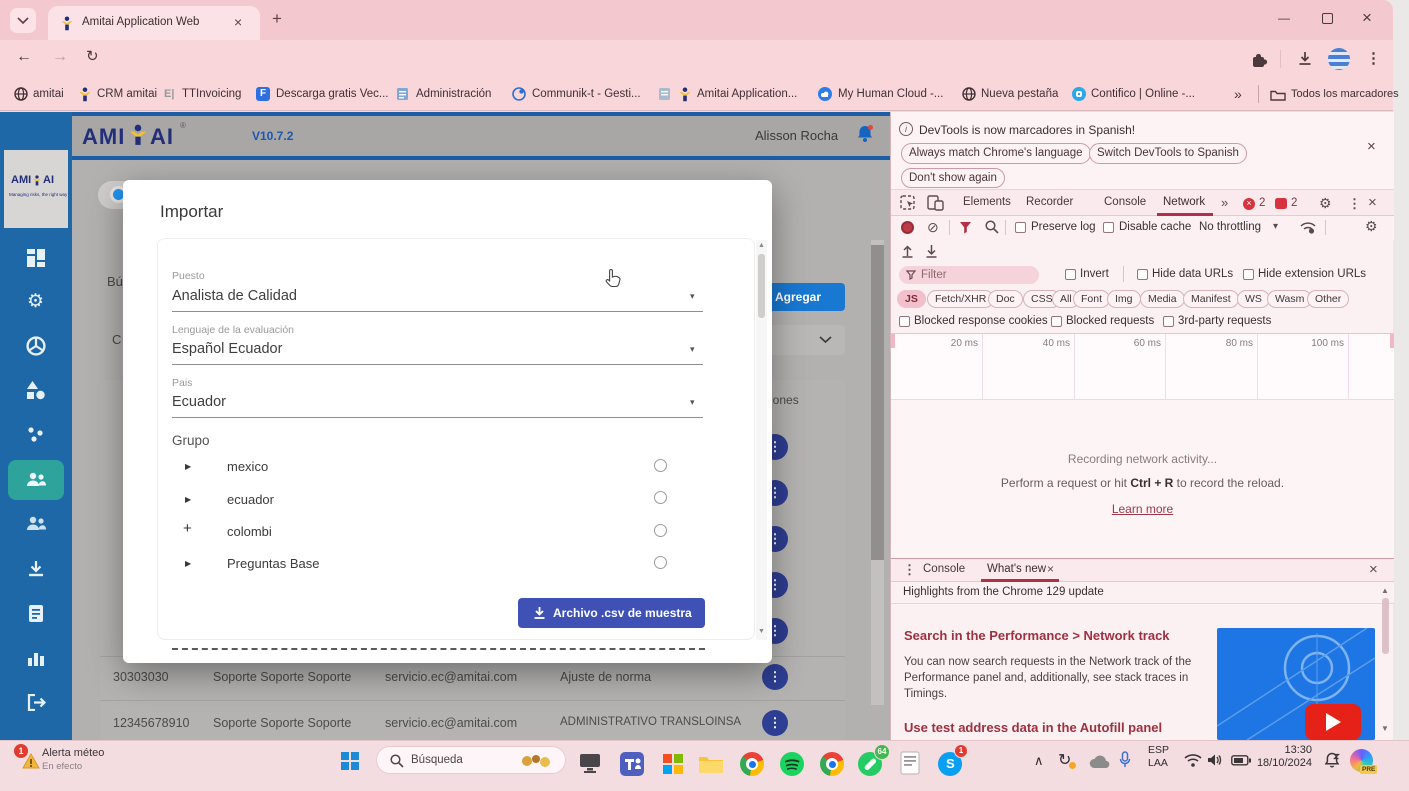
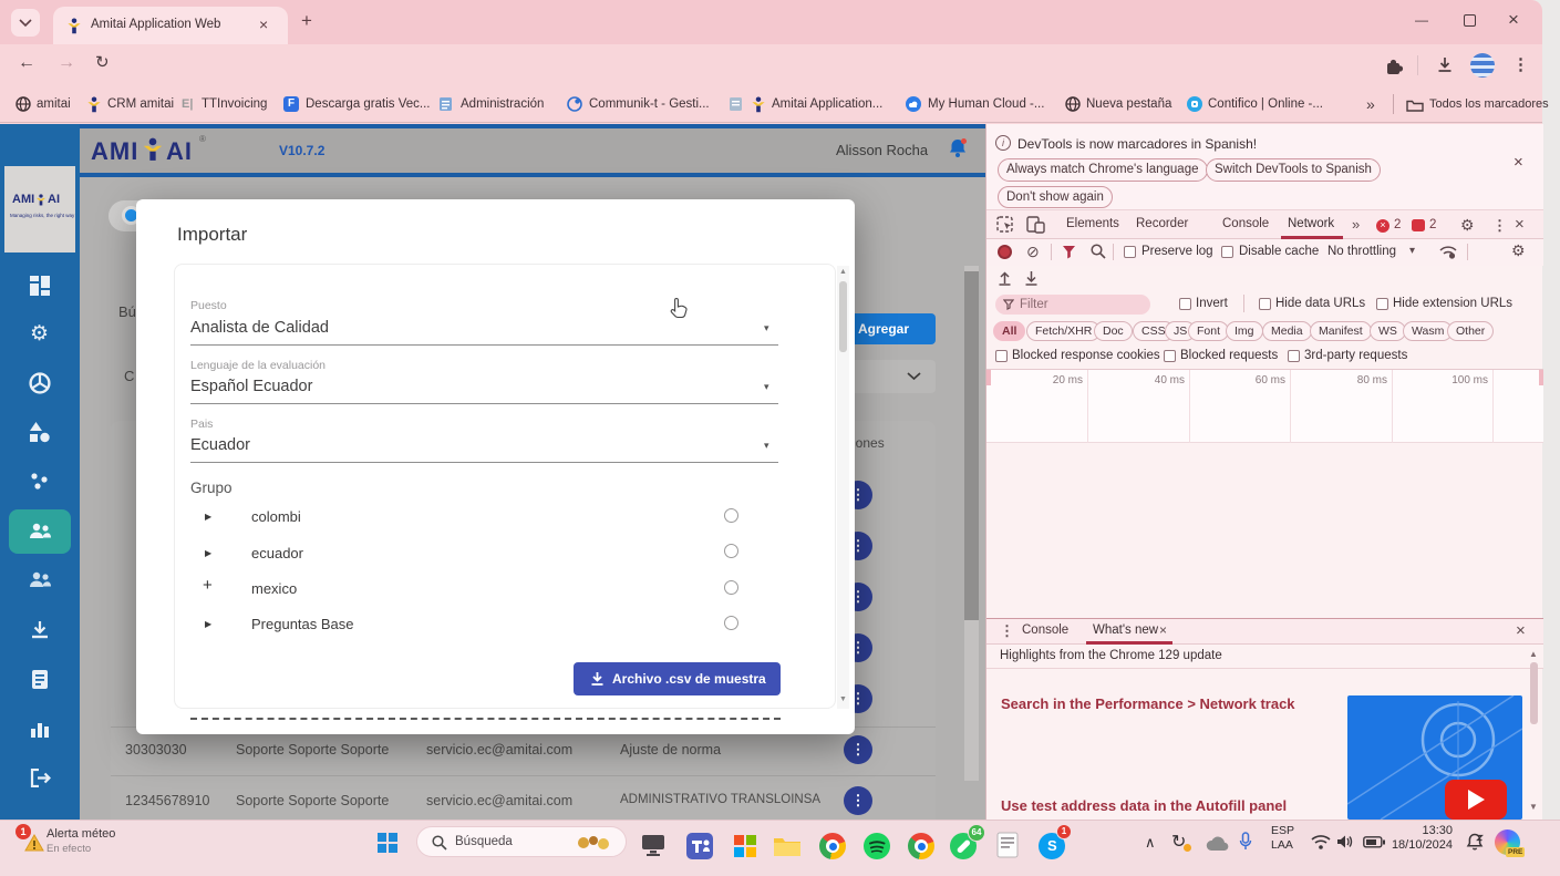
  Amitai Application Web
  ×
  +
  —
  ×
  ←
  →
  ↻
  ⋮
  amitai
  CRM amitai
  E|
  TTInvoicing
  F
  Descarga gratis Vec...
  Administración
  Communik-t - Gesti...
  Amitai Application...
  My Human Cloud -...
  Nueva pestaña
  Contifico | Online -...
  »
  Todos los marcadores
  AMI
  AI
  ®
  V10.7.2
  Alisson Rocha
  AMI
  AI
  ⚙
  Bú
  C
  Agregar
  ⋮
  ⋮
  ⋮
  ⋮
  ⋮
  30303030
  Soporte Soporte Soporte
  servicio.ec@amitai.com
  Ajuste de norma
  ⋮
  12345678910
  Soporte Soporte Soporte
  servicio.ec@amitai.com
  ADMINISTRATIVO TRANSLOINSA
  ⋮
  Importar
  Puesto
  Analista de Calidad
  ▾
  Lenguaje de la evaluación
  Español Ecuador
  ▾
  Pais
  Ecuador
  ▾
  Grupo
  ▶
- mexico
+ colombi
  ▶
  ecuador
  +
- colombi
+ mexico
  ▶
  Preguntas Base
  Archivo .csv de muestra
  i
  DevTools is now marcadores in Spanish!
  ×
  Always match Chrome's language
  Switch DevTools to Spanish
  Don't show again
  Elements
  Recorder
  Console
  Network
  »
  ×
  2
  2
  ⚙
  ⋮
  ×
  ⊘
  Preserve log
  Disable cache
  No throttling
  ▾
  ⚙
  Filter
  Invert
  Hide data URLs
  Hide extension URLs
- JS
+ All
  Fetch/XHR
  Doc
  CSS
- All
+ JS
  Font
  Img
  Media
  Manifest
  WS
  Wasm
  Other
  Blocked response cookies
  Blocked requests
  3rd-party requests
  20 ms
  40 ms
  60 ms
  80 ms
  100 ms
- Recording network activity...
- Perform a request or hit Ctrl + R to record the reload.
- Learn more
  ⋮
  Console
  What's new
  ×
  ×
  Highlights from the Chrome 129 update
  Search in the Performance > Network track
- You can now search requests in the Network track of the Performance panel and, additionally, see stack traces in Timings.
  Use test address data in the Autofill panel
  ▲
  ▼
  1
  Alerta méteo
  En efecto
  Búsqueda
  64
  S
  1
  ∧
  ↻
  ESP
  LAA
  13:30
  18/10/2024
